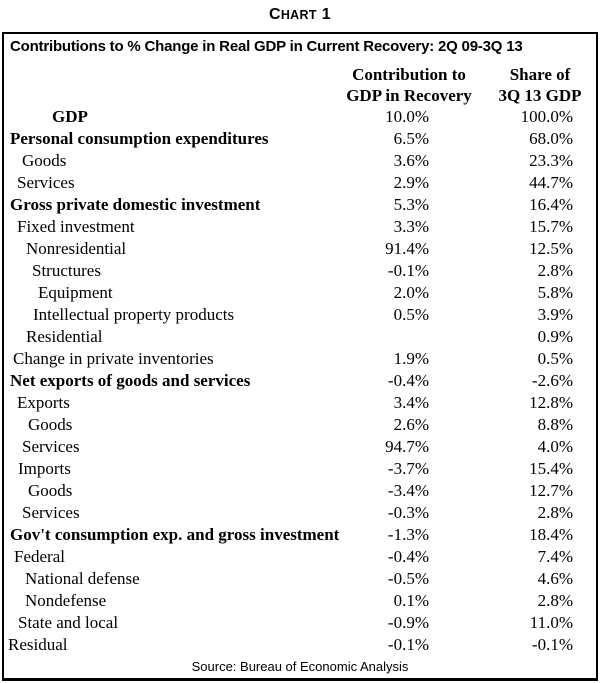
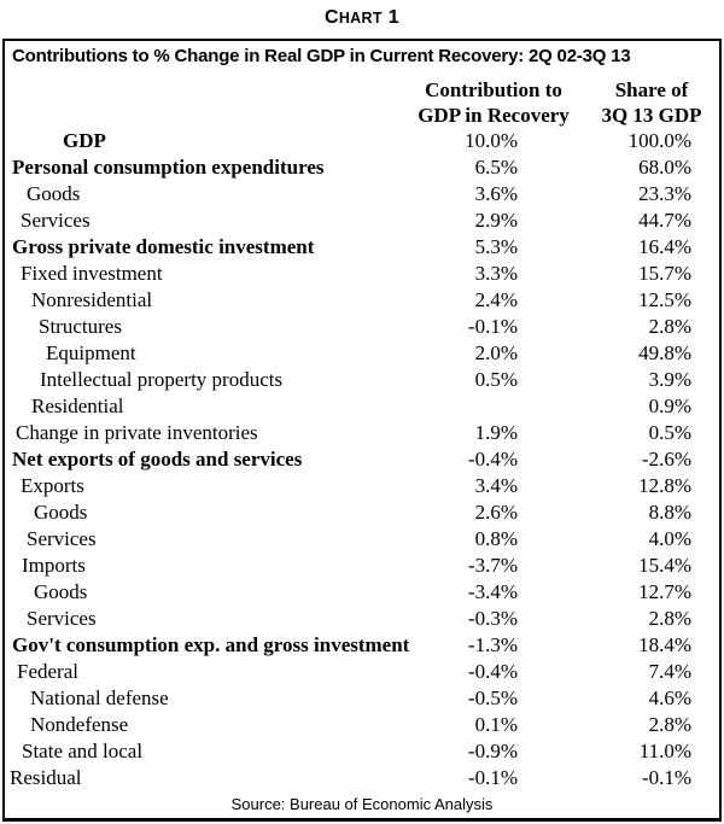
  CHART 1
- Contributions to % Change in Real GDP in Current Recovery: 2Q 09-3Q 13
+ Contributions to % Change in Real GDP in Current Recovery: 2Q 02-3Q 13
  Contribution to
  GDP in Recovery
  Share of
  3Q 13 GDP
  GDP
  10.0%
  100.0%
  Personal consumption expenditures
  6.5%
  68.0%
  Goods
  3.6%
  23.3%
  Services
  2.9%
  44.7%
  Gross private domestic investment
  5.3%
  16.4%
  Fixed investment
  3.3%
  15.7%
  Nonresidential
- 91.4%
+ 2.4%
  12.5%
  Structures
  -0.1%
  2.8%
  Equipment
  2.0%
- 5.8%
+ 49.8%
  Intellectual property products
  0.5%
  3.9%
  Residential
  0.9%
  Change in private inventories
  1.9%
  0.5%
  Net exports of goods and services
  -0.4%
  -2.6%
  Exports
  3.4%
  12.8%
  Goods
  2.6%
  8.8%
  Services
- 94.7%
+ 0.8%
  4.0%
  Imports
  -3.7%
  15.4%
  Goods
  -3.4%
  12.7%
  Services
  -0.3%
  2.8%
  Gov't consumption exp. and gross investmen
  -1.3%
  18.4%
  Federal
  -0.4%
  7.4%
  National defense
  -0.5%
  4.6%
  Nondefense
  0.1%
  2.8%
  State and local
  -0.9%
  11.0%
  Residual
  -0.1%
  -0.1%
  Source: Bureau of Economic Analysis
